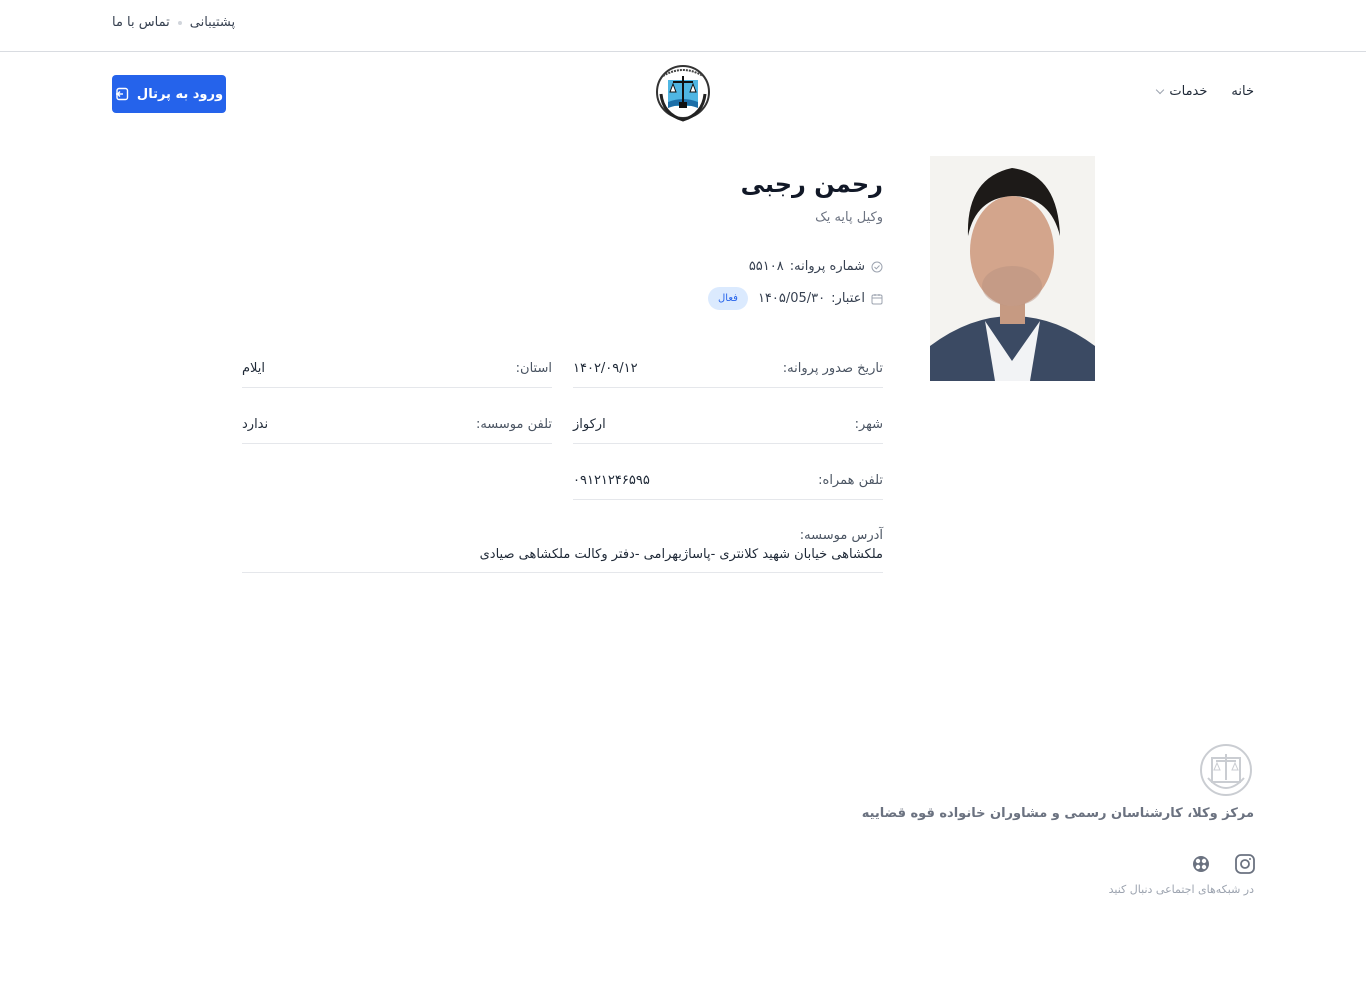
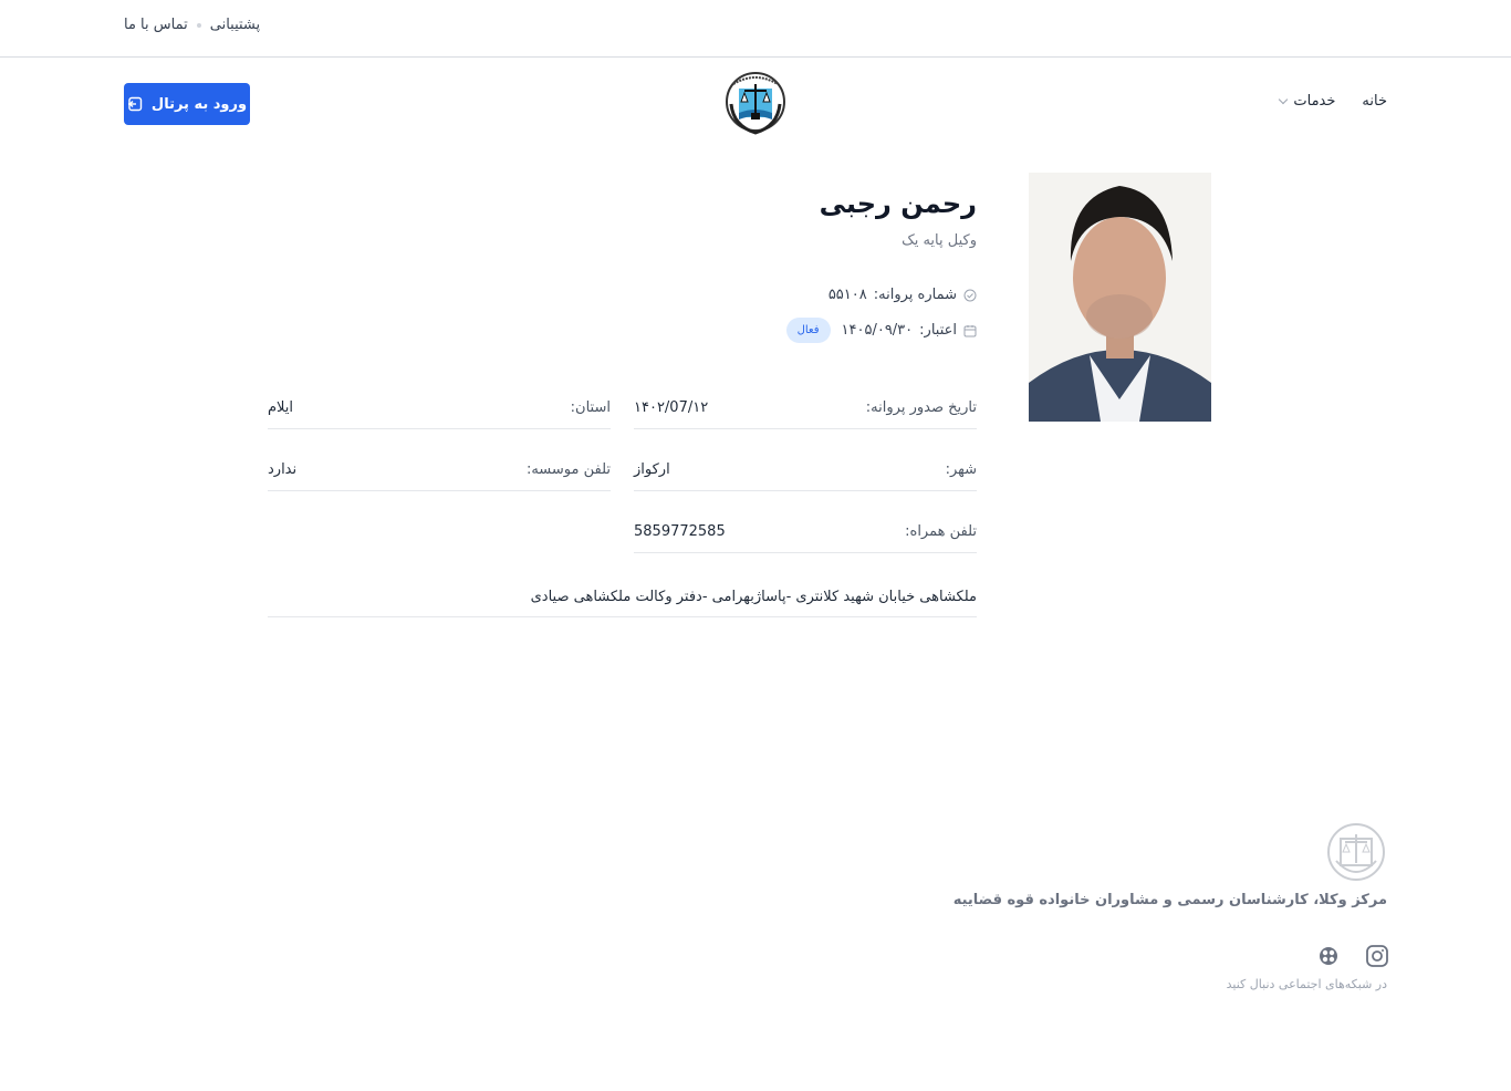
  پشتیبانی
  تماس با ما
  خانه
  خدمات
  ورود به پرتال
  رحمن رجبی
  وکیل پایه یک
  شماره پروانه:
  ۵۵۱۰۸
  اعتبار:
- ۱۴۰۵/05/۳۰
+ ۱۴۰۵/۰۹/۳۰
  فعال
  تاریخ صدور پروانه:
- ۱۴۰۲/۰۹/۱۲
+ ۱۴۰۲/07/۱۲
  استان:
  ایلام
  شهر:
  ارکواز
  تلفن موسسه:
  ندارد
  تلفن همراه:
- ۰۹۱۲۱۲۴۶۵۹۵
+ 5859772585
- آدرس موسسه:
  ملکشاهی خیابان شهید کلانتری -پاساژبهرامی -دفتر وکالت ملکشاهی صیادی
  مرکز وکلا، کارشناسان رسمی و مشاوران خانواده قوه قضاییه
  در شبکه‌های اجتماعی دنبال کنید
